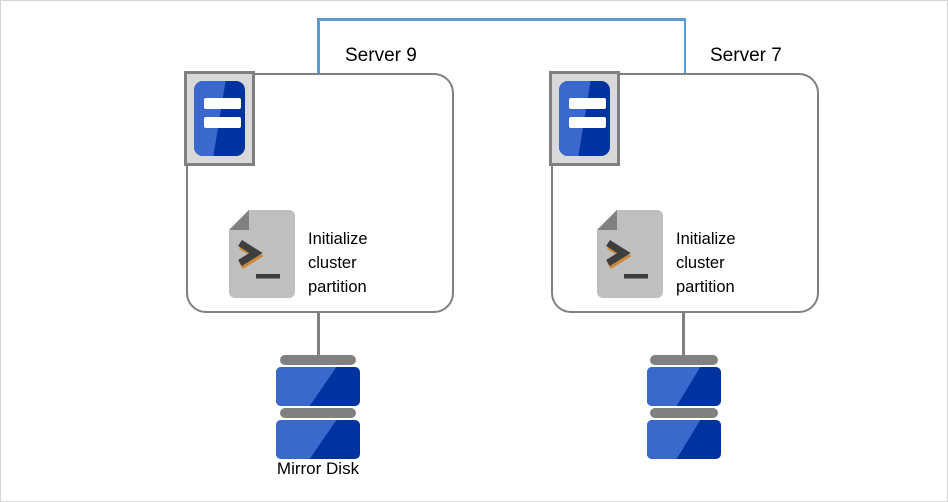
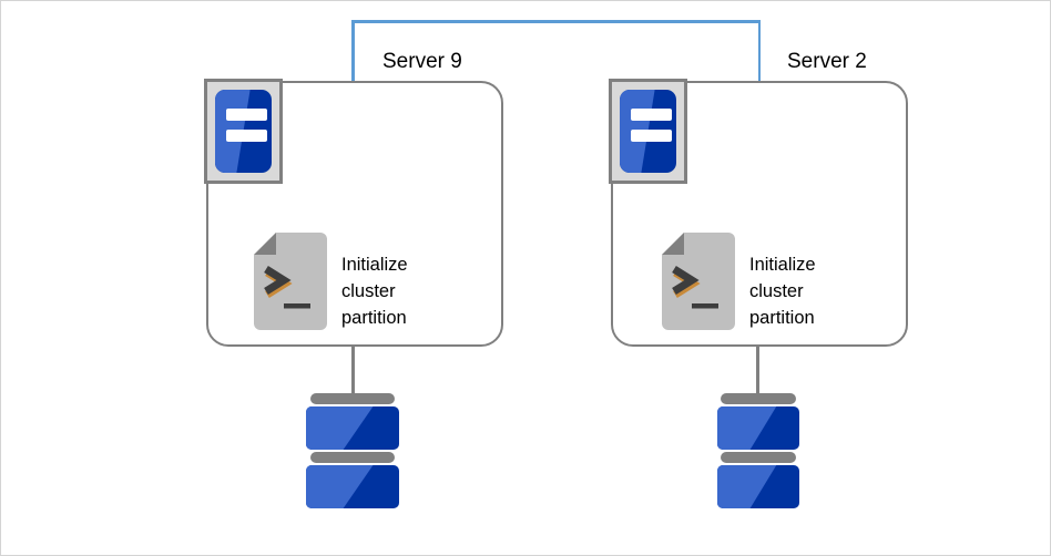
  Server 9
  Initialize
  cluster
  partition
- Mirror Disk
- Server 7
+ Server 2
  Initialize
  cluster
  partition
